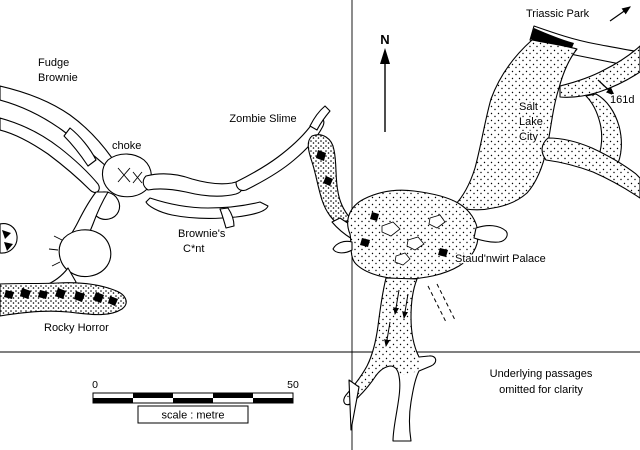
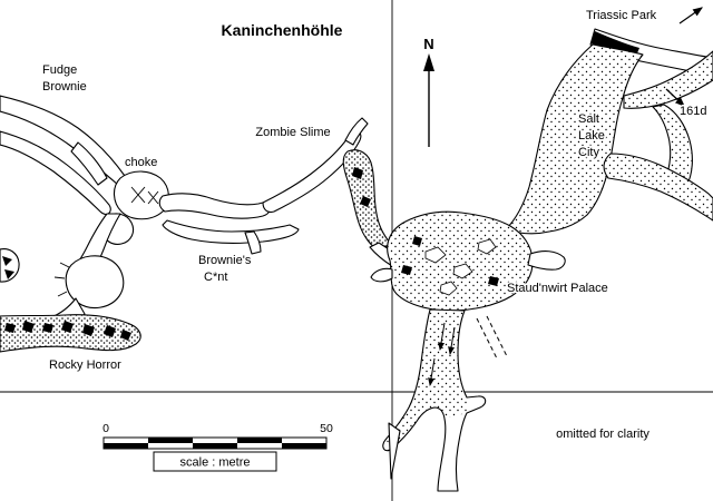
  N
  0
  50
  scale : metre
+ Kaninchenhöhle
  Fudge
  Brownie
  choke
  Zombie Slime
  Brownie's
  C*nt
  Rocky Horror
  Salt
  Lake
  City
  Staud'nwirt Palace
  Triassic Park
  161d
- Underlying passages
  omitted for clarity
